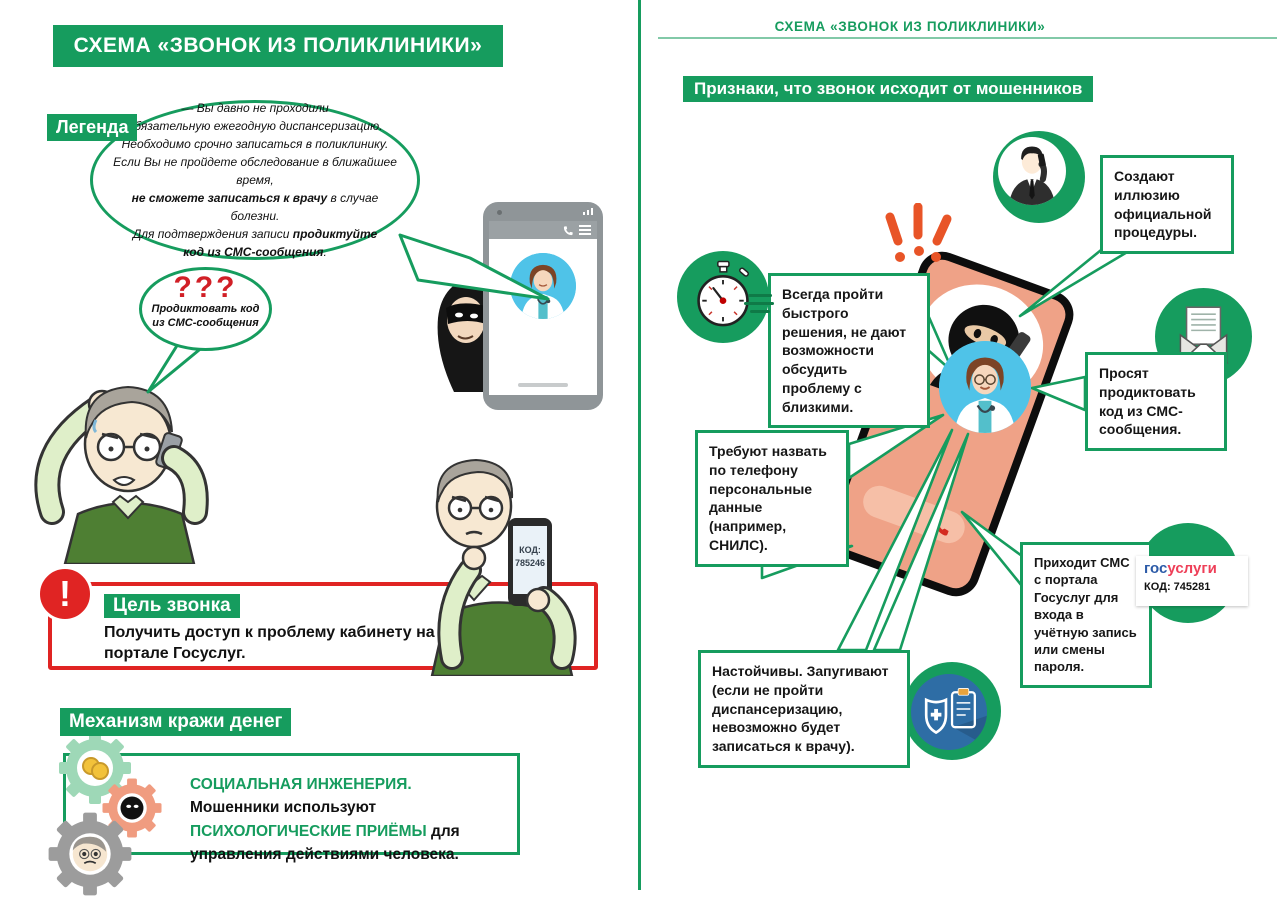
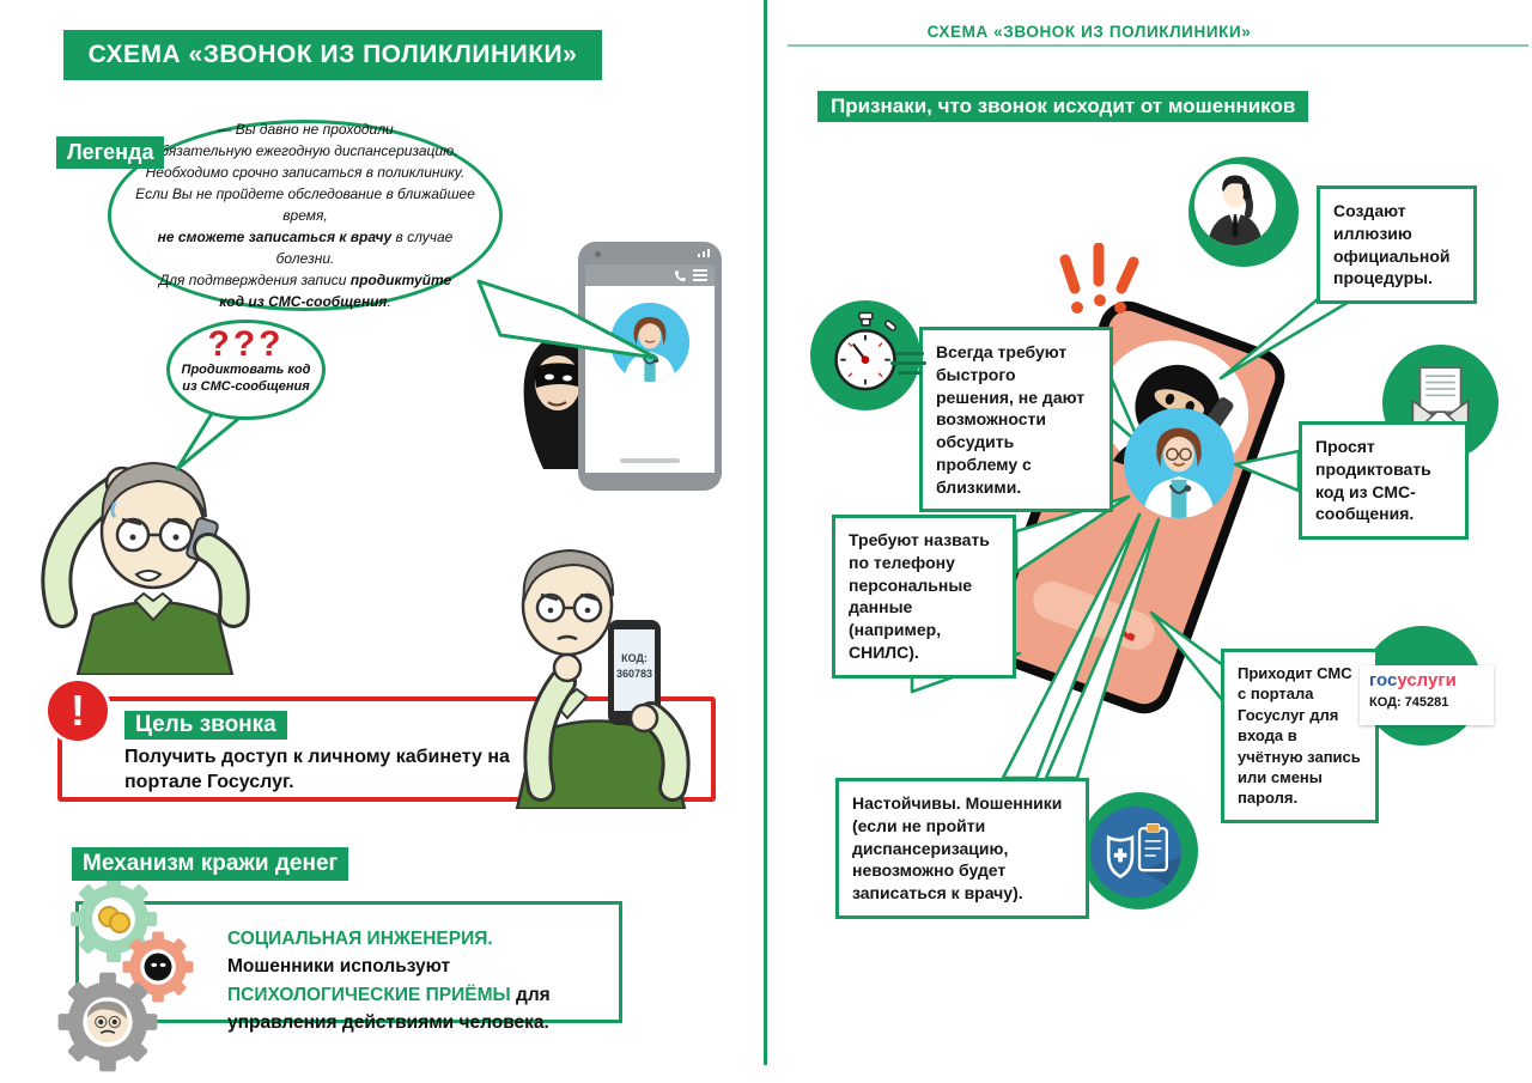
  СХЕМА «ЗВОНОК ИЗ ПОЛИКЛИНИКИ»
  Легенда
  — Вы давно не проходили
  бязательную ежегодную диспансеризацию.
  Необходимо срочно записаться в поликлинику.
  Если Вы не пройдете обследование в ближайшее время,
  не сможете записаться к врачу в случае болезни.
  Для подтверждения записи продиктуйте
  код из СМС-сообщения.
  ???
  Продиктовать код
  из СМС-сообщения
  !
  Цель звонка
- Получить доступ к проблему кабинету на портале Госуслуг.
+ Получить доступ к личному кабинету на портале Госуслуг.
  КОД:
- 785246
+ 360783
  Механизм кражи денег
  СОЦИАЛЬНАЯ ИНЖЕНЕРИЯ. Мошенники используют ПСИХОЛОГИЧЕСКИЕ ПРИЁМЫ для управления действиями человека.
  СХЕМА «ЗВОНОК ИЗ ПОЛИКЛИНИКИ»
  Признаки, что звонок исходит от мошенников
  госуслуги
  КОД: 745281
  Создают иллюзию официальной процедуры.
- Всегда пройти быстрого решения, не дают возможности обсудить проблему с близкими.
+ Всегда требуют быстрого решения, не дают возможности обсудить проблему с близкими.
  Просят продиктовать код из СМС-сообщения.
  Требуют назвать по телефону персональные данные (например, СНИЛС).
  Приходит СМС с портала Госуслуг для входа в учётную запись или смены пароля.
- Настойчивы. Запугивают (если не пройти диспансеризацию, невозможно будет записаться к врачу).
+ Настойчивы. Мошенники (если не пройти диспансеризацию, невозможно будет записаться к врачу).
